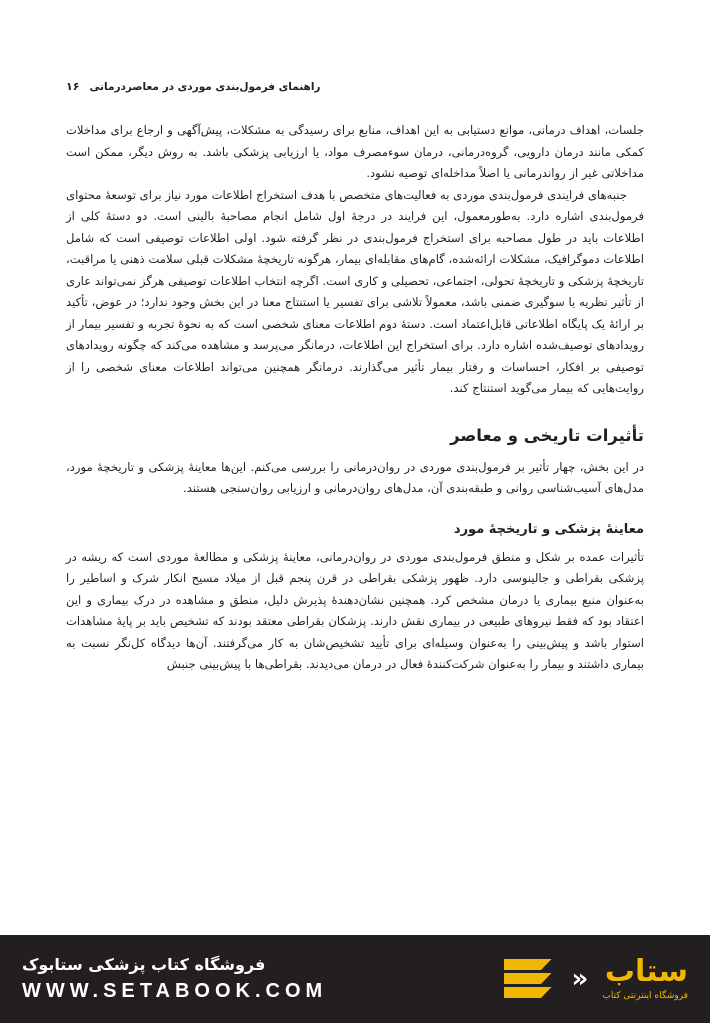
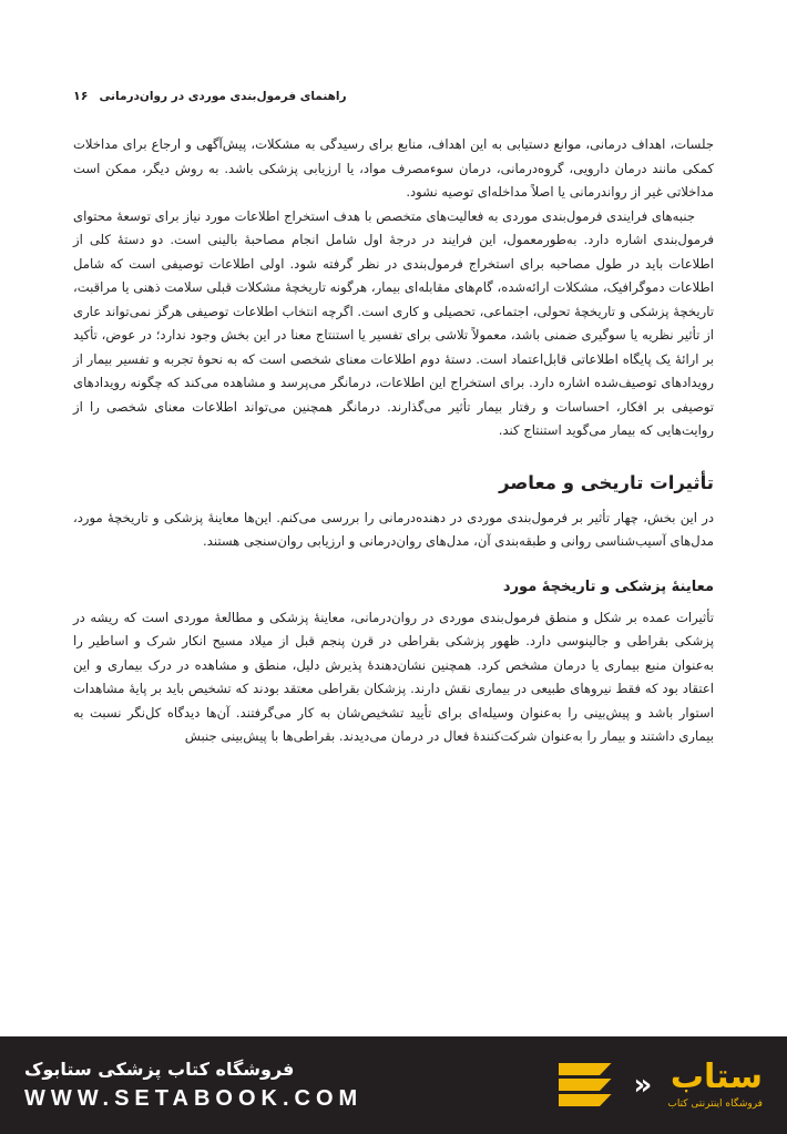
- راهنمای فرمول‌بندی موردی در معاصر‌درمانی
+ راهنمای فرمول‌بندی موردی در روان‌درمانی
  ۱۶
  جلسات، اهداف درمانی، موانع دستیابی به این اهداف، منابع برای رسیدگی به مشکلات، پیش‌آگهی و ارجاع برای مداخلات کمکی مانند درمان دارویی، گروه‌درمانی، درمان سوء‌مصرف مواد، یا ارزیابی پزشکی باشد. به روش دیگر، ممکن است مداخلاتی غیر از رواندرمانی یا اصلاً مداخله‌ای توصیه نشود.
  جنبه‌های فرایندی فرمول‌بندی موردی به فعالیت‌های متخصص با هدف استخراج اطلاعات مورد نیاز برای توسعهٔ محتوای فرمول‌بندی اشاره دارد. به‌طورمعمول، این فرایند در درجهٔ اول شامل انجام مصاحبهٔ بالینی است. دو دستهٔ کلی از اطلاعات باید در طول مصاحبه برای استخراج فرمول‌بندی در نظر گرفته شود. اولی اطلاعات توصیفی است که شامل اطلاعات دموگرافیک، مشکلات ارائه‌شده، گام‌های مقابله‌ای بیمار، هرگونه تاریخچهٔ مشکلات قبلی سلامت ذهنی یا مراقبت، تاریخچهٔ پزشکی و تاریخچهٔ تحولی، اجتماعی، تحصیلی و کاری است. اگرچه انتخاب اطلاعات توصیفی هرگز نمی‌تواند عاری از تأثیر نظریه یا سوگیری ضمنی باشد، معمولاً تلاشی برای تفسیر یا استنتاج معنا در این بخش وجود ندارد؛ در عوض، تأکید بر ارائهٔ یک پایگاه اطلاعاتی قابل‌اعتماد است. دستهٔ دوم اطلاعات معنای شخصی است که به نحوهٔ تجربه و تفسیر بیمار از رویدادهای توصیف‌شده اشاره دارد. برای استخراج این اطلاعات، درمانگر می‌پرسد و مشاهده می‌کند که چگونه رویدادهای توصیفی بر افکار، احساسات و رفتار بیمار تأثیر می‌گذارند. درمانگر همچنین می‌تواند اطلاعات معنای شخصی را از روایت‌هایی که بیمار می‌گوید استنتاج کند.
  تأثیرات تاریخی و معاصر
- در این بخش، چهار تأثیر بر فرمول‌بندی موردی در روان‌درمانی را بررسی می‌کنم. این‌ها معاینهٔ پزشکی و تاریخچهٔ مورد، مدل‌های آسیب‌شناسی روانی و طبقه‌بندی آن، مدل‌های روان‌درمانی و ارزیابی روان‌سنجی هستند.
+ در این بخش، چهار تأثیر بر فرمول‌بندی موردی در دهنده‌درمانی را بررسی می‌کنم. این‌ها معاینهٔ پزشکی و تاریخچهٔ مورد، مدل‌های آسیب‌شناسی روانی و طبقه‌بندی آن، مدل‌های روان‌درمانی و ارزیابی روان‌سنجی هستند.
  معاینهٔ پزشکی و تاریخچهٔ مورد
  تأثیرات عمده بر شکل و منطق فرمول‌بندی موردی در روان‌درمانی، معاینهٔ پزشکی و مطالعهٔ موردی است که ریشه در پزشکی بقراطی و جالینوسی دارد. ظهور پزشکی بقراطی در قرن پنجم قبل از میلاد مسیح انکار شرک و اساطیر را به‌عنوان منبع بیماری یا درمان مشخص کرد. همچنین نشان‌دهندهٔ پذیرش دلیل، منطق و مشاهده در درک بیماری و این اعتقاد بود که فقط نیروهای طبیعی در بیماری نقش دارند. پزشکان بقراطی معتقد بودند که تشخیص باید بر پایهٔ مشاهدات استوار باشد و پیش‌بینی را به‌عنوان وسیله‌ای برای تأیید تشخیص‌شان به کار می‌گرفتند. آن‌ها دیدگاه کل‌نگر نسبت به بیماری داشتند و بیمار را به‌عنوان شرکت‌کنندهٔ فعال در درمان می‌دیدند. بقراطی‌ها با پیش‌بینی جنبش
  فروشگاه کتاب پزشکی ستابوک
  WWW.SETABOOK.COM
  ستاب
  فروشگاه اینترنتی کتاب
  «
